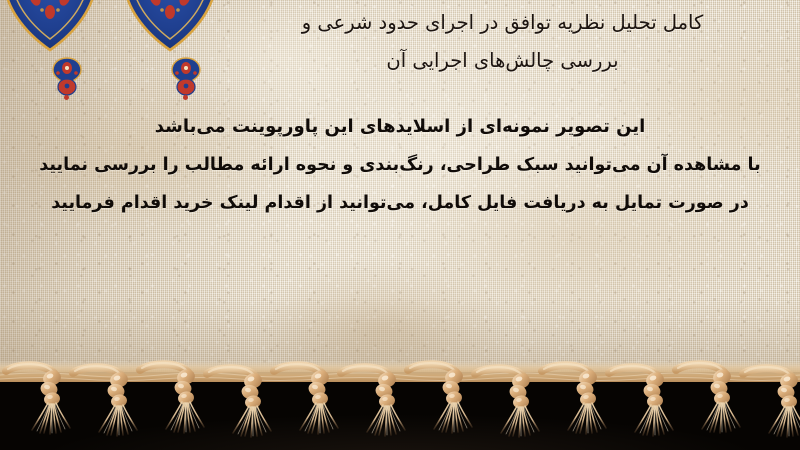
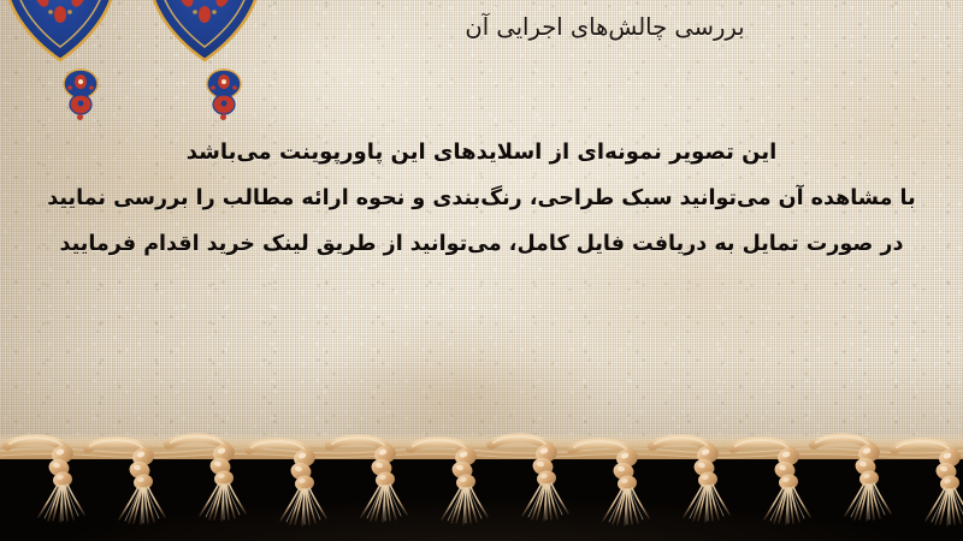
- کامل تحلیل نظریه توافق در اجرای حدود شرعی و
  بررسی چالش‌های اجرایی آن
  این تصویر نمونه‌ای از اسلایدهای این پاورپوینت می‌باشد
  با مشاهده آن می‌توانید سبک طراحی، رنگ‌بندی و نحوه ارائه مطالب را بررسی نمایید
- در صورت تمایل به دریافت فایل کامل، می‌توانید از اقدام لینک خرید اقدام فرمایید
+ در صورت تمایل به دریافت فایل کامل، می‌توانید از طریق لینک خرید اقدام فرمایید
